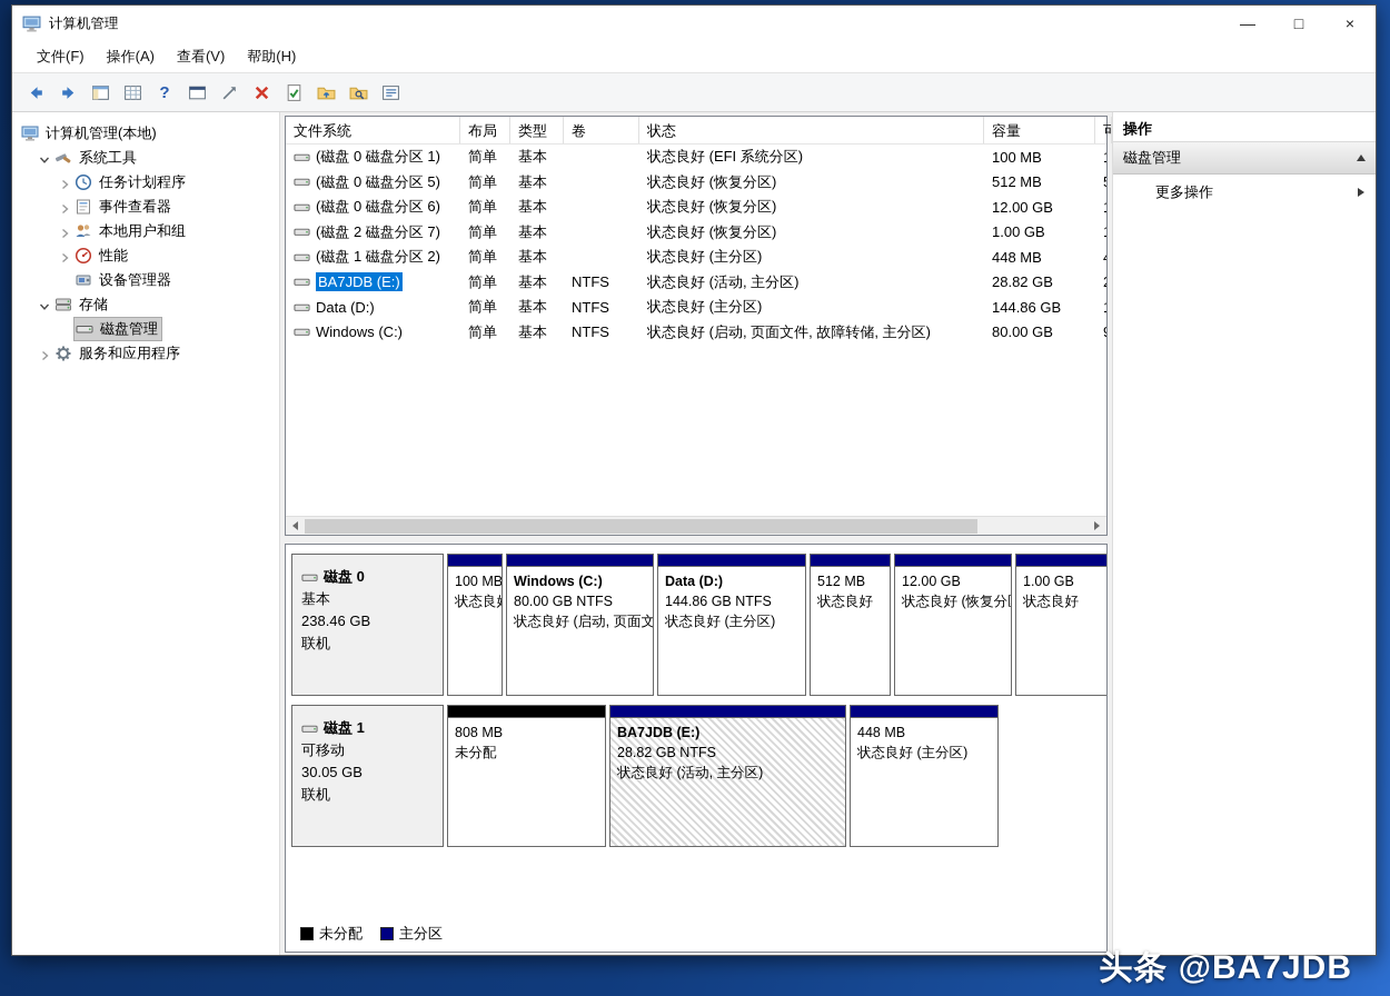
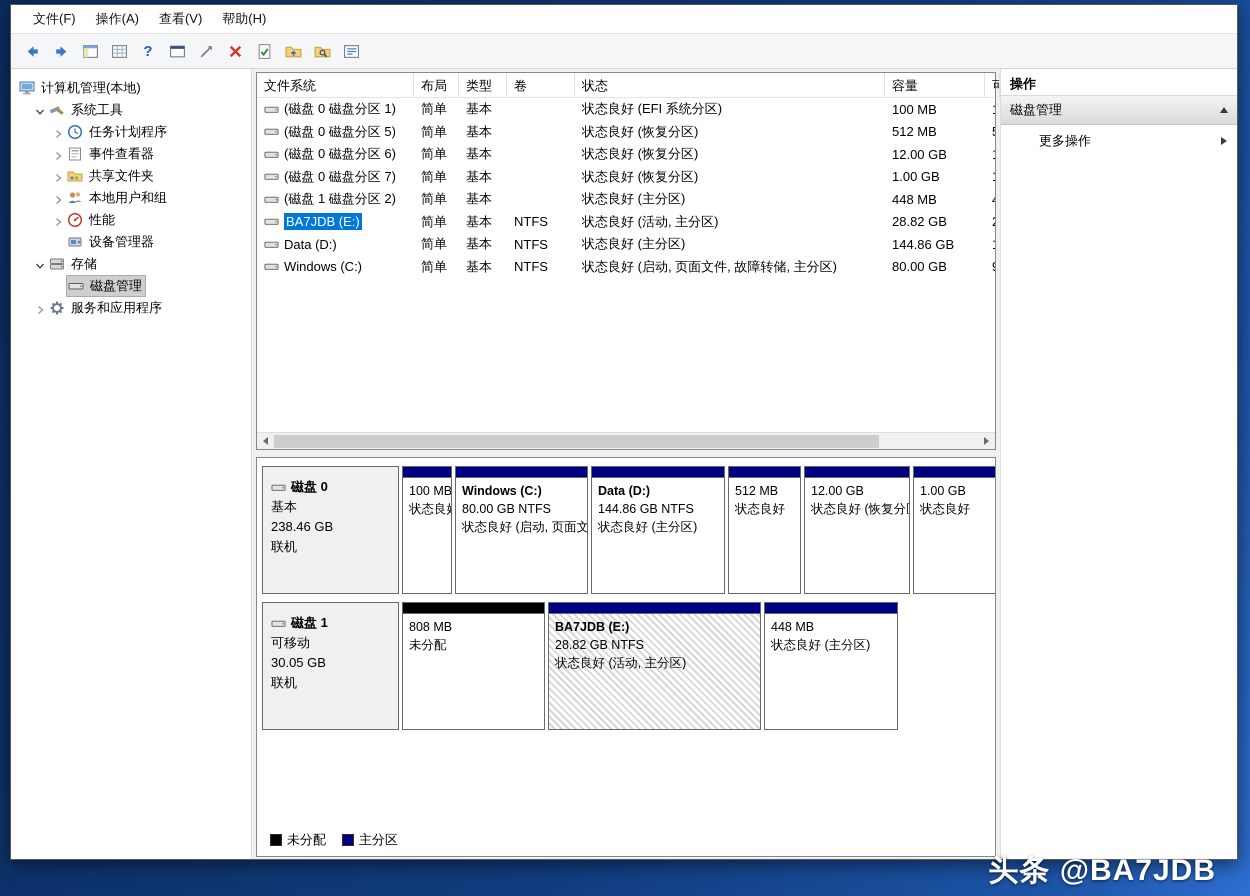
- 计算机管理
- —
- □
- ×
  文件(F)
  操作(A)
  查看(V)
  帮助(H)
  ?
  计算机管理(本地)
  系统工具
  任务计划程序
  事件查看器
+ 共享文件夹
  本地用户和组
  性能
  设备管理器
  存储
  磁盘管理
  服务和应用程序
  文件系统
  布局
  类型
  卷
  状态
  容量
  可
  (磁盘 0 磁盘分区 1)
  简单
  基本
  状态良好 (EFI 系统分区)
  100 MB
  (磁盘 0 磁盘分区 5)
  简单
  基本
  状态良好 (恢复分区)
  512 MB
  (磁盘 0 磁盘分区 6)
  简单
  基本
  状态良好 (恢复分区)
  12.00 GB
- (磁盘 2 磁盘分区 7)
+ (磁盘 0 磁盘分区 7)
  简单
  基本
  状态良好 (恢复分区)
  1.00 GB
  (磁盘 1 磁盘分区 2)
  简单
  基本
  状态良好 (主分区)
  448 MB
  BA7JDB (E:)
  简单
  基本
  NTFS
  状态良好 (活动, 主分区)
  28.82 GB
  Data (D:)
  简单
  基本
  NTFS
  状态良好 (主分区)
  144.86 GB
  Windows (C:)
  简单
  基本
  NTFS
  状态良好 (启动, 页面文件, 故障转储, 主分区)
  80.00 GB
  磁盘 0
  基本
  238.46 GB
  联机
  100 MB
  Windows (C:)
  80.00 GB NTFS
  Data (D:)
  144.86 GB NTFS
  状态良好 (主分区)
  512 MB
  状态良好
  12.00 GB
  状态良好 (恢复分
  1.00 GB
  状态良好
  磁盘 1
  可移动
  30.05 GB
  联机
  808 MB
  未分配
  BA7JDB (E:)
  28.82 GB NTFS
  状态良好 (活动, 主分区)
  448 MB
  状态良好 (主分区)
  未分配
  主分区
  操作
  磁盘管理
  更多操作
  头条 @BA7JDB
